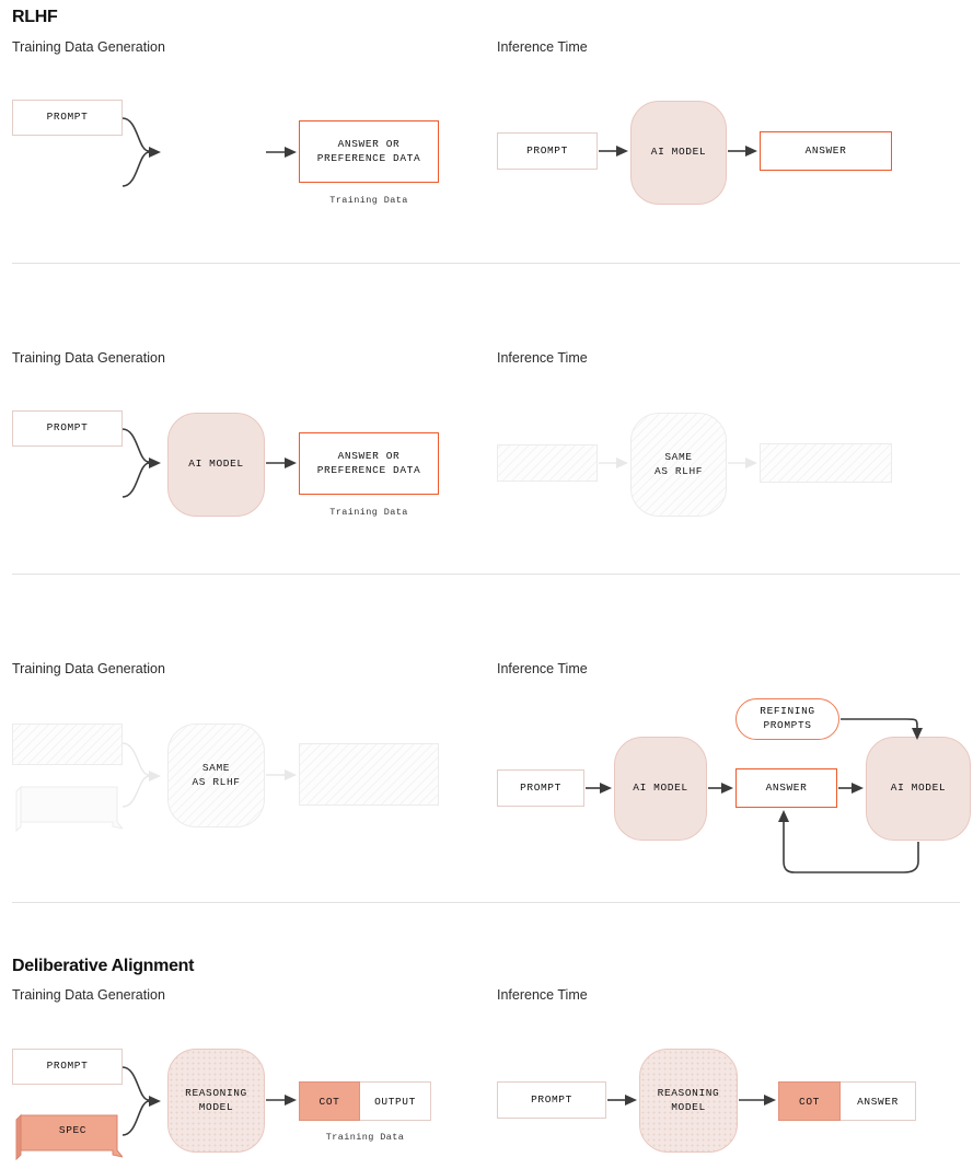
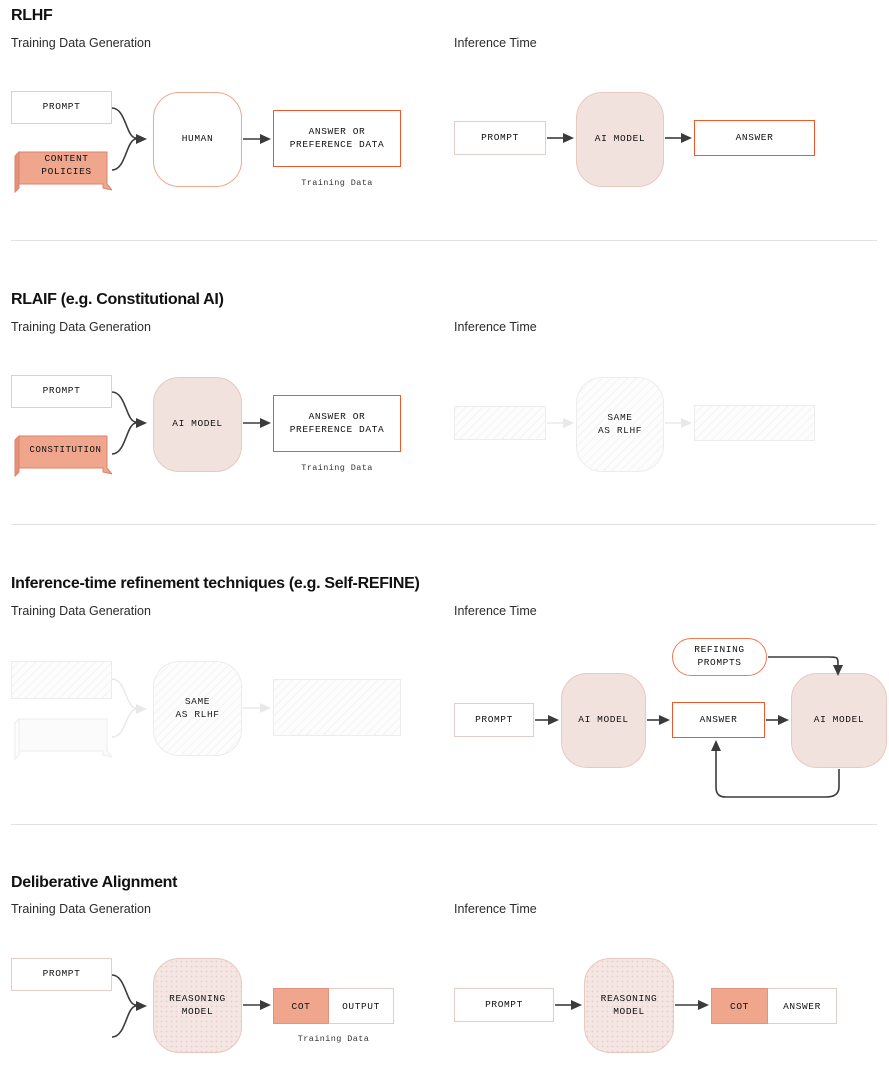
  RLHF
  Training Data Generation
  Inference Time
  PROMPT
+ CONTENT
+ POLICIES
+ HUMAN
  ANSWER OR
  PREFERENCE DATA
  Training Data
  PROMPT
  AI MODEL
  ANSWER
+ RLAIF (e.g. Constitutional AI)
  Training Data Generation
  Inference Time
  PROMPT
+ CONSTITUTION
  AI MODEL
  ANSWER OR
  PREFERENCE DATA
  Training Data
  SAME
  AS RLHF
+ Inference-time refinement techniques (e.g. Self-REFINE)
  Training Data Generation
  Inference Time
  SAME
  AS RLHF
  REFINING
  PROMPTS
  PROMPT
  AI MODEL
  ANSWER
  AI MODEL
  Deliberative Alignment
  Training Data Generation
  Inference Time
  PROMPT
- SPEC
  REASONING
  MODEL
  COT
  OUTPUT
  Training Data
  PROMPT
  REASONING
  MODEL
  COT
  ANSWER
